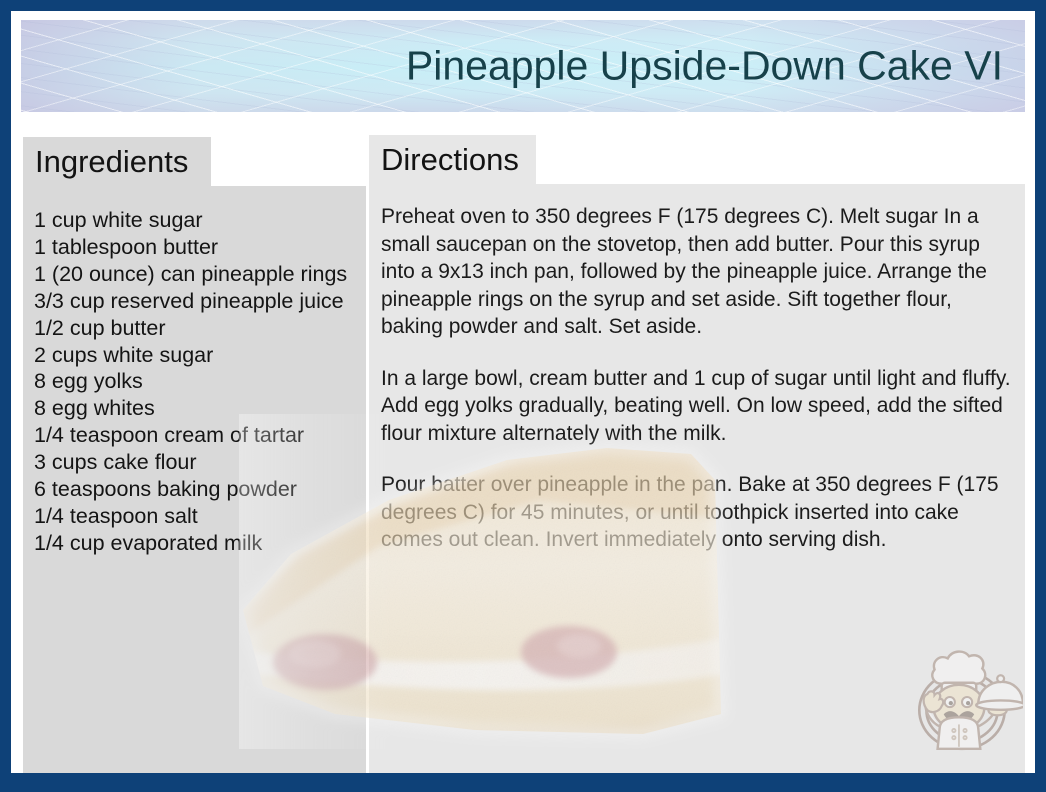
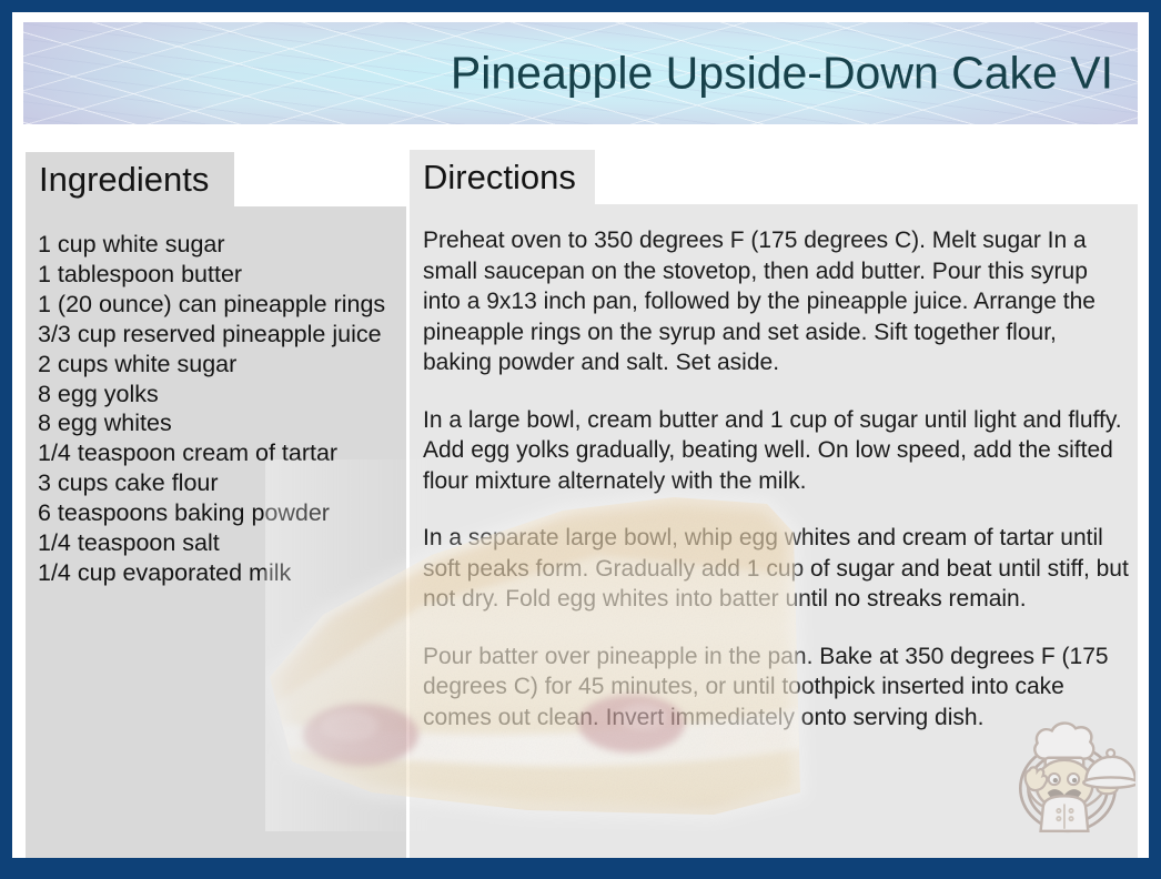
  Pineapple Upside-Down Cake VI
  Ingredients
  Directions
  1 cup white sugar
  1 tablespoon butter
  1 (20 ounce) can pineapple rings
  3/3 cup reserved pineapple juice
- 1/2 cup butter
  2 cups white sugar
  8 egg yolks
  8 egg whites
  1/4 teaspoon cream of tartar
  3 cups cake flour
  6 teaspoons baking powder
  1/4 teaspoon salt
  1/4 cup evaporated milk
  Preheat oven to 350 degrees F (175 degrees C). Melt sugar In a small saucepan on the stovetop, then add butter. Pour this syrup into a 9x13 inch pan, followed by the pineapple juice. Arrange the pineapple rings on the syrup and set aside. Sift together flour, baking powder and salt. Set aside.
  In a large bowl, cream butter and 1 cup of sugar until light and fluffy. Add egg yolks gradually, beating well. On low speed, add the sifted flour mixture alternately with the milk.
+ In a separate large bowl, whip egg whites and cream of tartar until soft peaks form. Gradually add 1 cup of sugar and beat until stiff, but not dry. Fold egg whites into batter until no streaks remain.
  Pour batter over pineapple in the pan. Bake at 350 degrees F (175 degrees C) for 45 minutes, or until toothpick inserted into cake comes out clean. Invert immediately onto serving dish.
